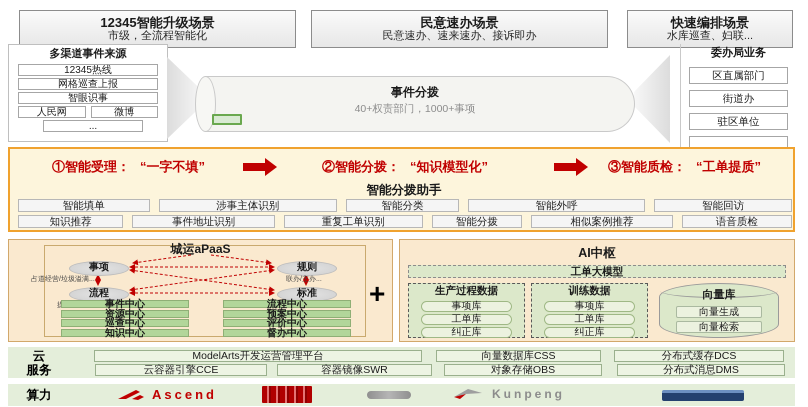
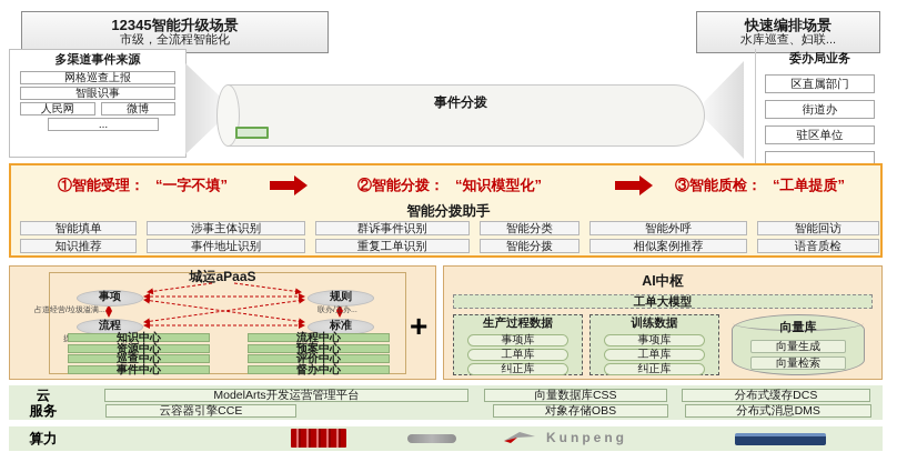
  12345智能升级场景
  市级，全流程智能化
- 民意速办场景
- 民意速办、速来速办、接诉即办
  快速编排场景
  水库巡查、妇联...
  多渠道事件来源
- 12345热线
  网格巡查上报
  智眼识事
  人民网
  微博
  ...
  事件分拨
- 40+权责部门，1000+事项
  委办局业务
  区直属部门
  街道办
  驻区单位
  ①智能受理： “一字不填”
  ②智能分拨： “知识模型化”
  ③智能质检： “工单提质”
  智能分拨助手
  智能填单
  涉事主体识别
+ 群诉事件识别
  智能分类
  智能外呼
  智能回访
  知识推荐
  事件地址识别
  重复工单识别
  智能分拨
  相似案例推荐
  语音质检
  城运aPaaS
  事项
  规则
  流程
  标准
- 事件中心
+ 知识中心
  资源中心
  巡查中心
- 知识中心
+ 事件中心
  流程中心
  预案中心
  评价中心
  督办中心
  +
  AI中枢
  工单大模型
  生产过程数据
  事项库
  工单库
  纠正库
  训练数据
  事项库
  工单库
  纠正库
  向量库
  向量生成
  向量检索
  云
  服务
  ModelArts开发运营管理平台
  向量数据库CSS
  分布式缓存DCS
  云容器引擎CCE
- 容器镜像SWR
  对象存储OBS
  分布式消息DMS
  算力
- Ascend
  Kunpeng
